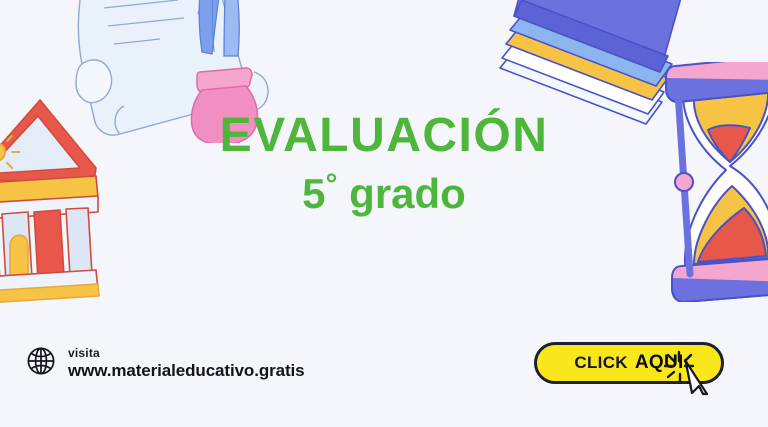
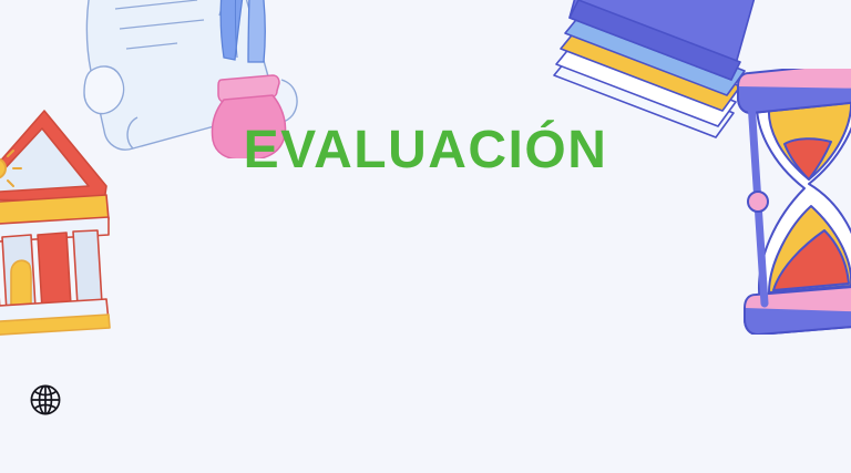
  EVALUACIÓN
- 5° grado
- visita
- www.materialeducativo.gratis
- CLICK
- AQUI
